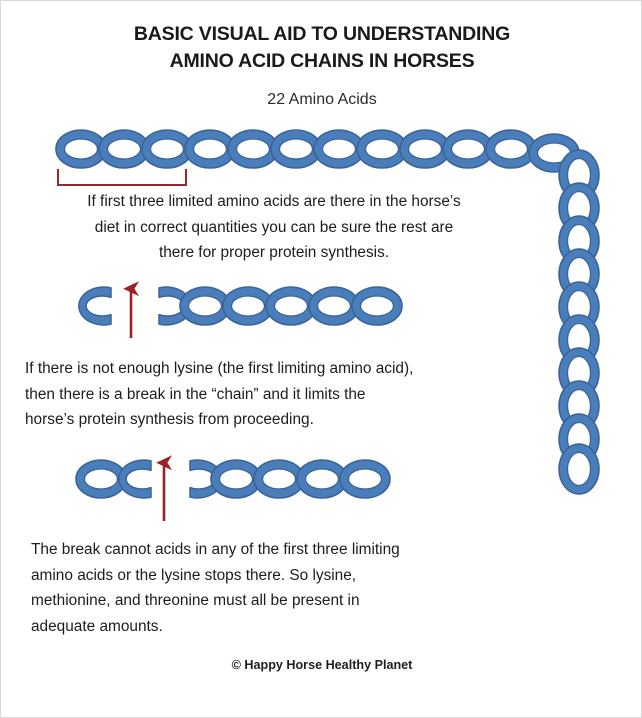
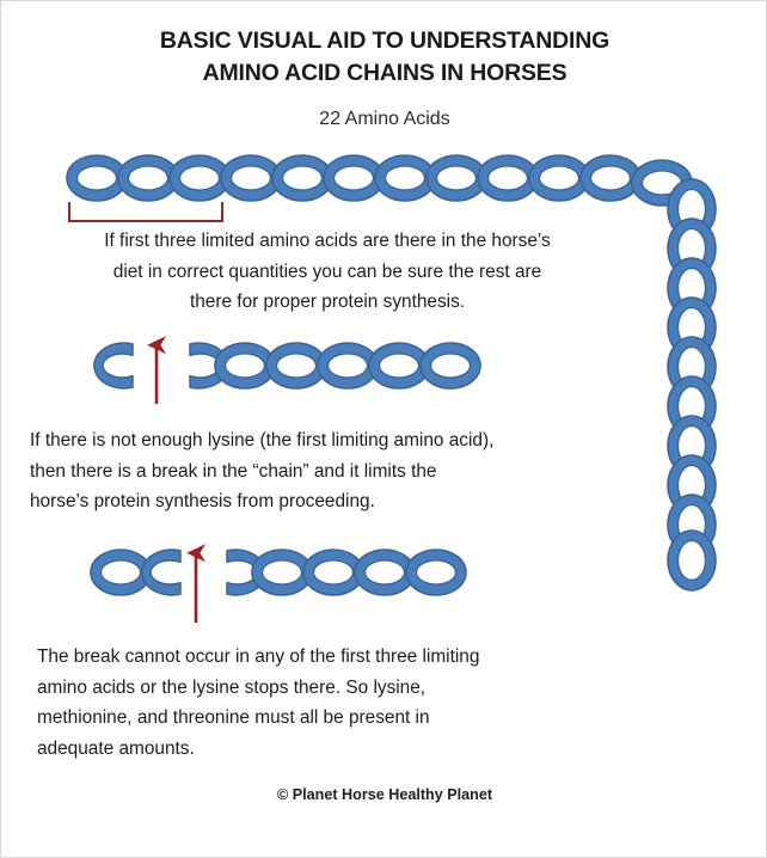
  BASIC VISUAL AID TO UNDERSTANDING
  AMINO ACID CHAINS IN HORSES
  22 Amino Acids
  If first three limited amino acids are there in the horse’s
  diet in correct quantities you can be sure the rest are
  there for proper protein synthesis.
  If there is not enough lysine (the first limiting amino acid),
  then there is a break in the “chain” and it limits the
  horse’s protein synthesis from proceeding.
- The break cannot acids in any of the first three limiting
+ The break cannot occur in any of the first three limiting
  amino acids or the lysine stops there. So lysine,
  methionine, and threonine must all be present in
  adequate amounts.
- © Happy Horse Healthy Planet
+ © Planet Horse Healthy Planet
